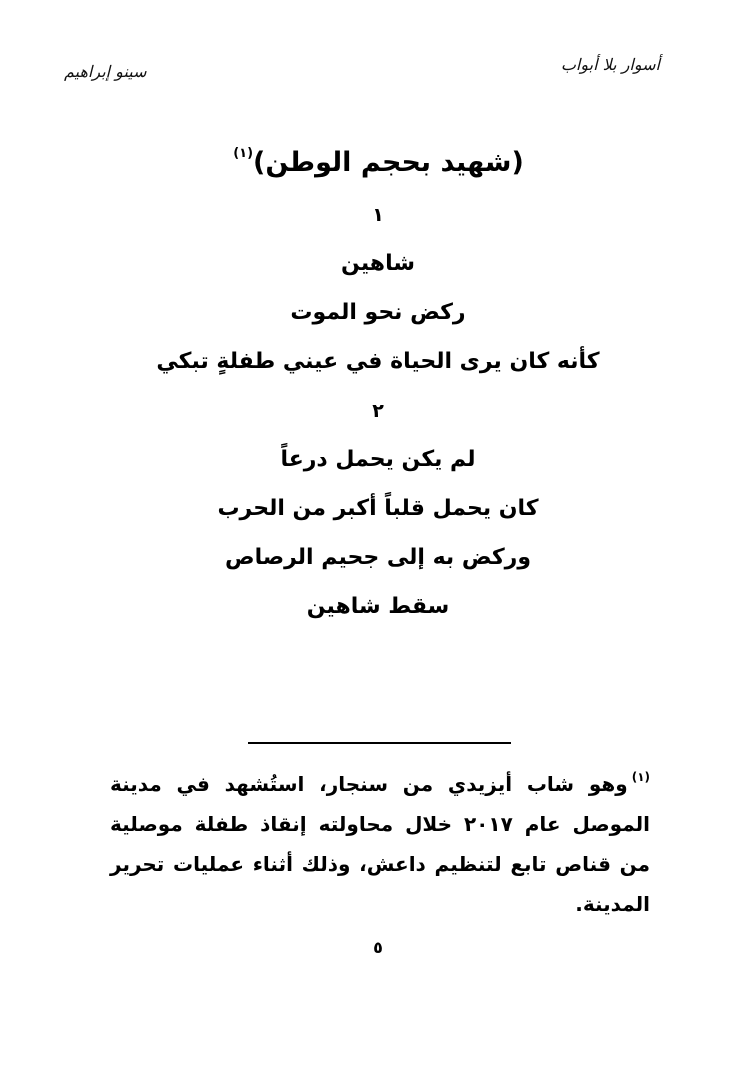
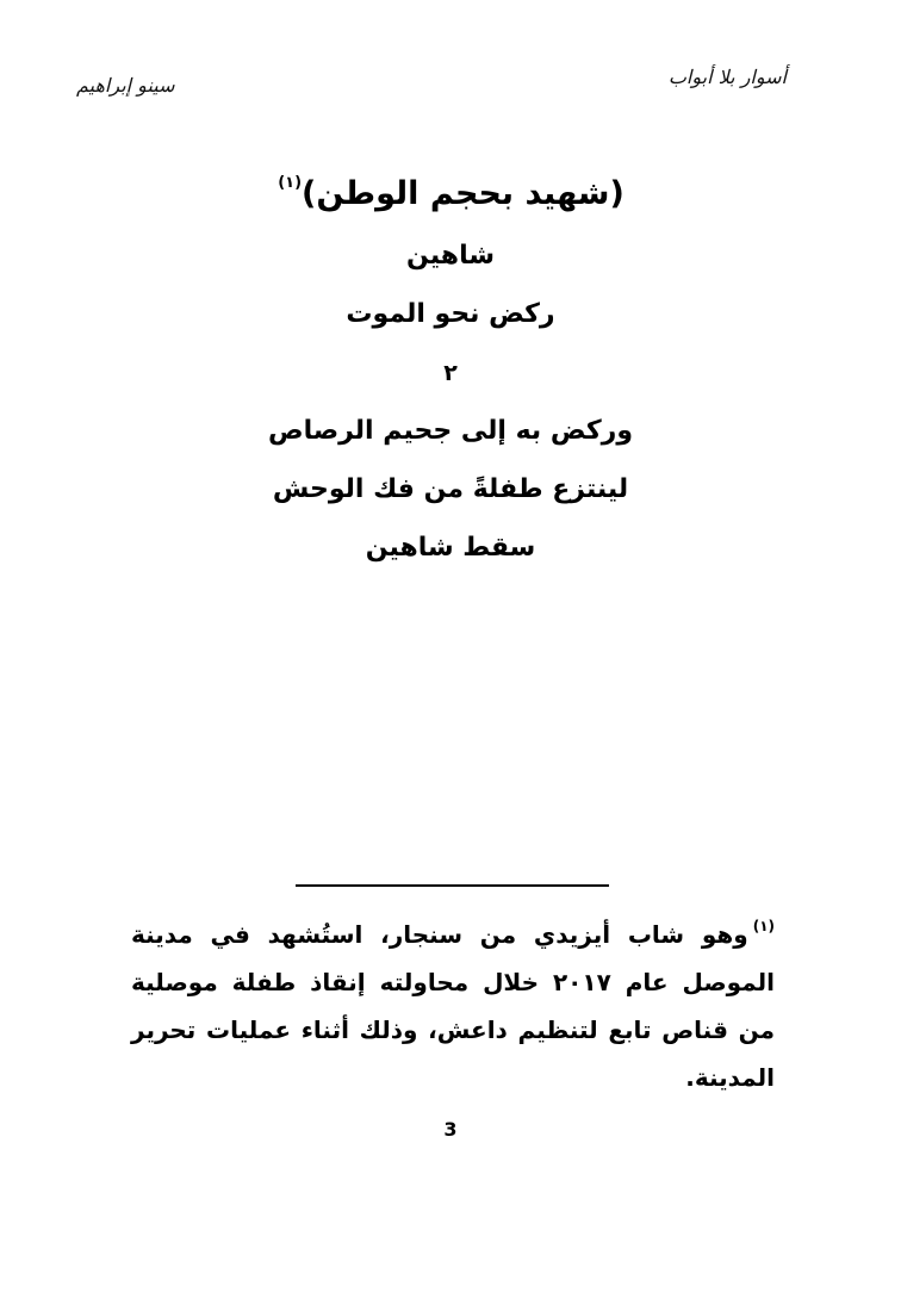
  أسوار بلا أبواب
  سينو إبراهيم
  (شهيد بحجم الوطن)(١)
- ١
  شاهين
  ركض نحو الموت
- كأنه كان يرى الحياة في عيني طفلةٍ تبكي
  ٢
- لم يكن يحمل درعاً
- كان يحمل قلباً أكبر من الحرب
  وركض به إلى جحيم الرصاص
+ لينتزع طفلةً من فك الوحش
  سقط شاهين
  (١)وهو شاب أيزيدي من سنجار، استُشهد في مدينة الموصل عام ٢٠١٧ خلال محاولته إنقاذ طفلة موصلية من قناص تابع لتنظيم داعش، وذلك أثناء عمليات تحرير المدينة.
- ٥
+ 3
